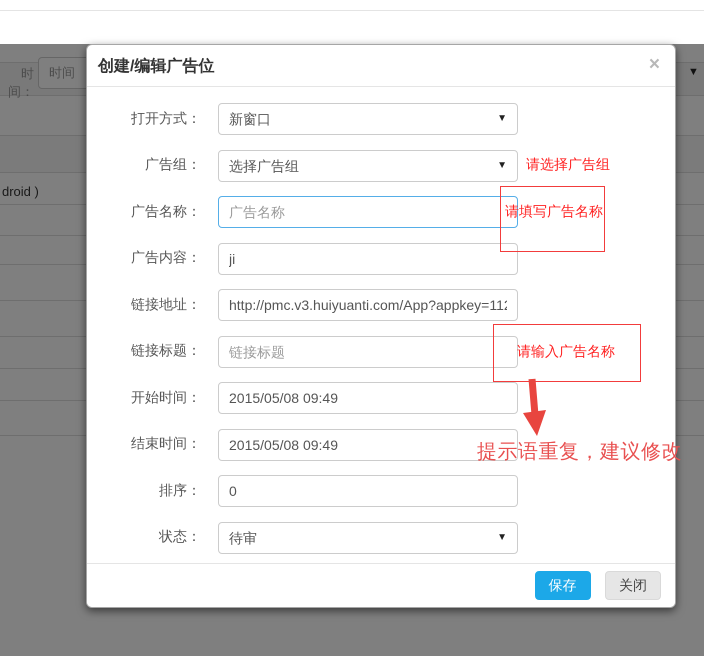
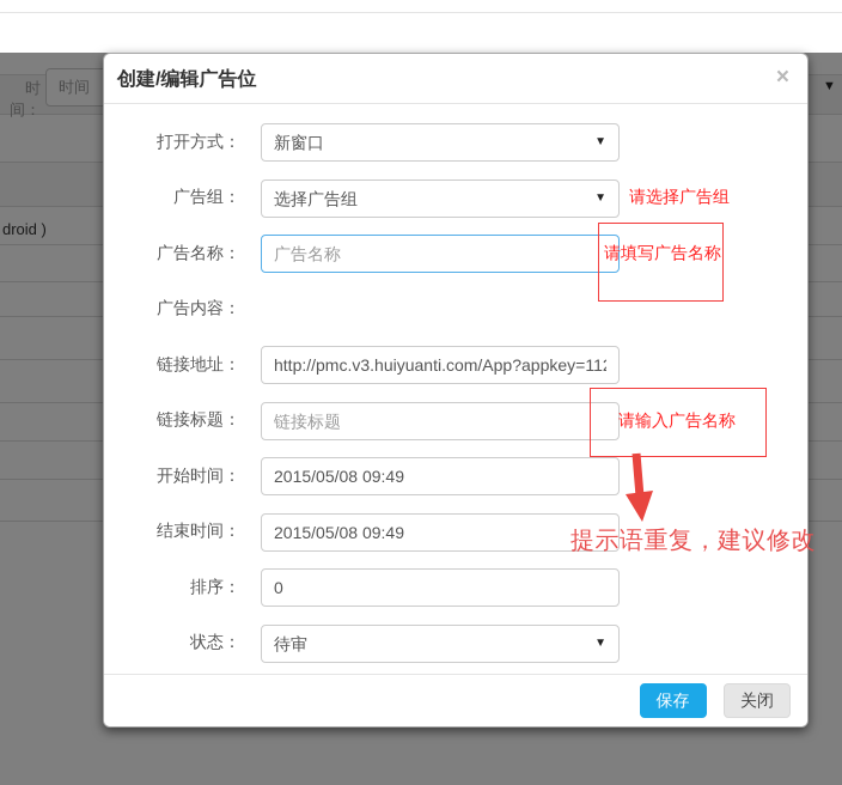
  时间：
  时间
  ▼
  droid )
  创建/编辑广告位
  ×
  打开方式：
  新窗口
  ▼
  广告组：
  选择广告组
  ▼
  请选择广告组
  广告名称：
  广告名称
  广告内容：
- ji
  链接地址：
  http://pmc.v3.huiyuanti.com/App?appkey=11
  链接标题：
  链接标题
  开始时间：
  2015/05/08 09:49
  结束时间：
  2015/05/08 09:49
  排序：
  0
  状态：
  待审
  ▼
  保存 关闭
  请填写广告名称
  请输入广告名称
  提示语重复，建议修改
